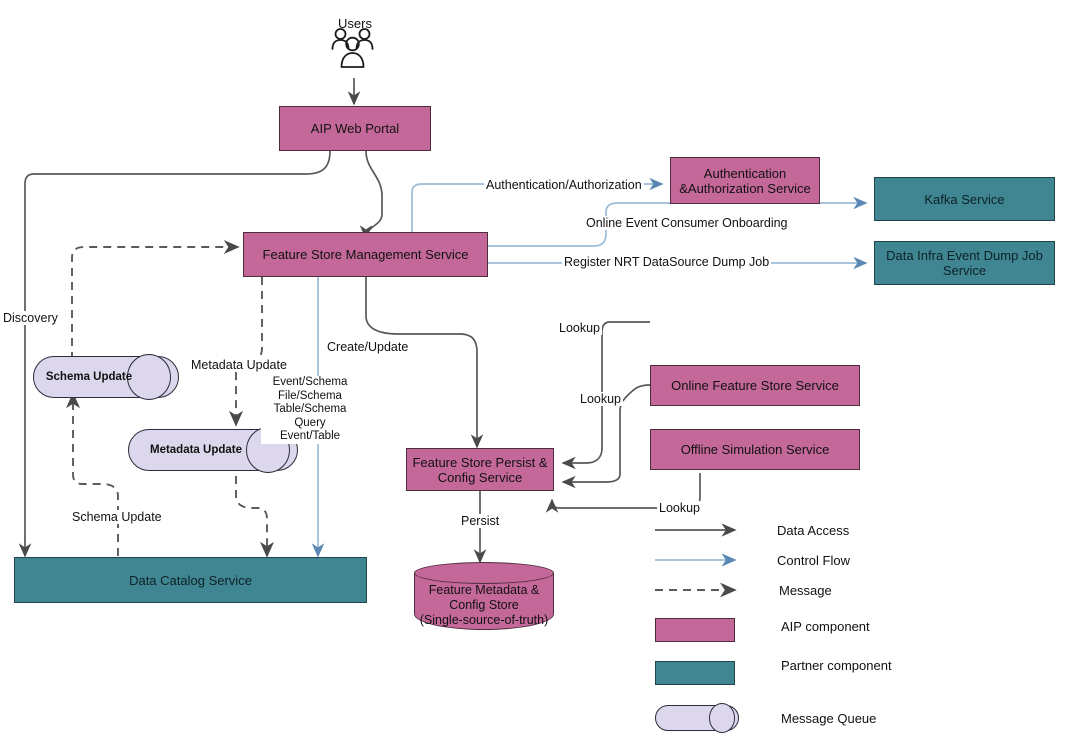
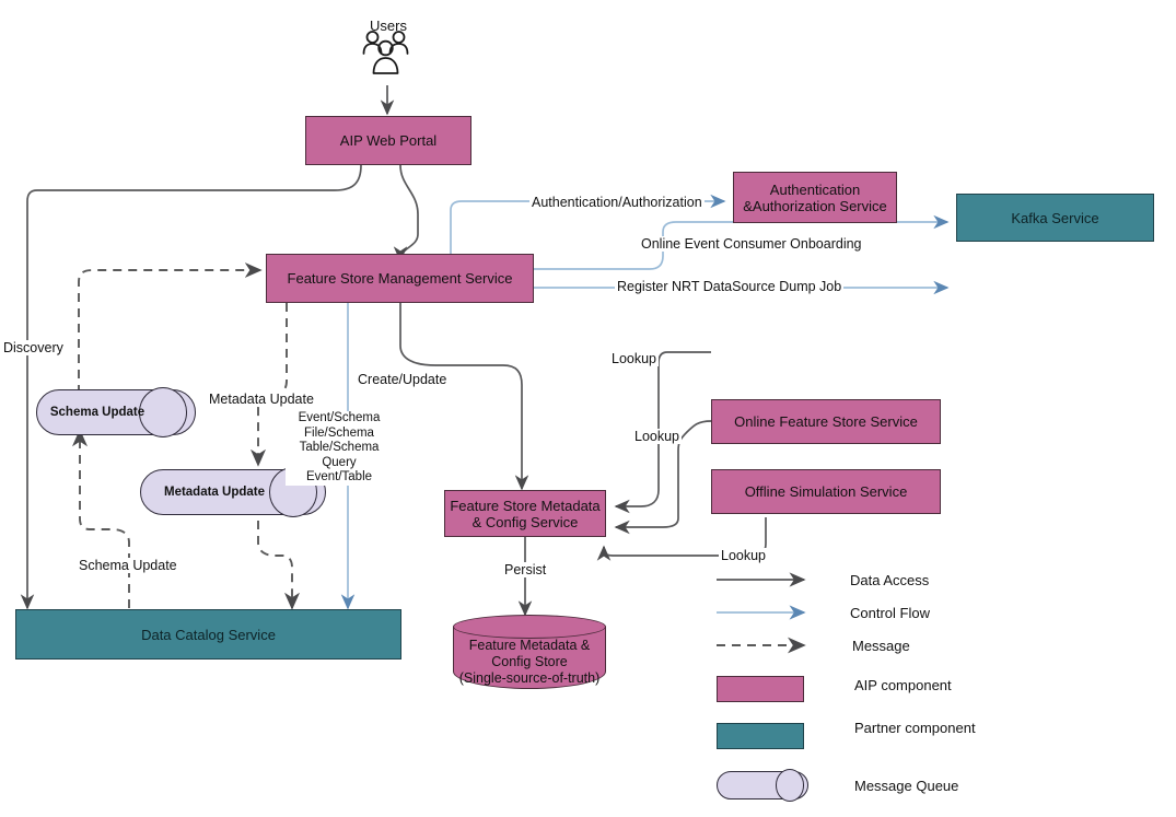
  Users
  AIP Web Portal
  Feature Store Management Service
  Authentication
  &Authorization Service
  Kafka Service
- Data Infra Event Dump Job Service
  Online Feature Store Service
  Offline Simulation Service
- Feature Store Persist & Config Service
+ Feature Store Metadata & Config Service
  Data Catalog Service
  Feature Metadata &
  Config Store
  (Single-source-of-truth)
  Schema Update
  Metadata Update
  Discovery
  Authentication/Authorization
  Online Event Consumer Onboarding
  Register NRT DataSource Dump Job
  Metadata Update
  Schema Update
  Create/Update
  Event/Schema
  File/Schema
  Table/Schema
  Query Event/Table
  Lookup
  Lookup
  Lookup
  Persist
  Data Access
  Control Flow
  Message
  AIP component
  Partner component
  Message Queue
